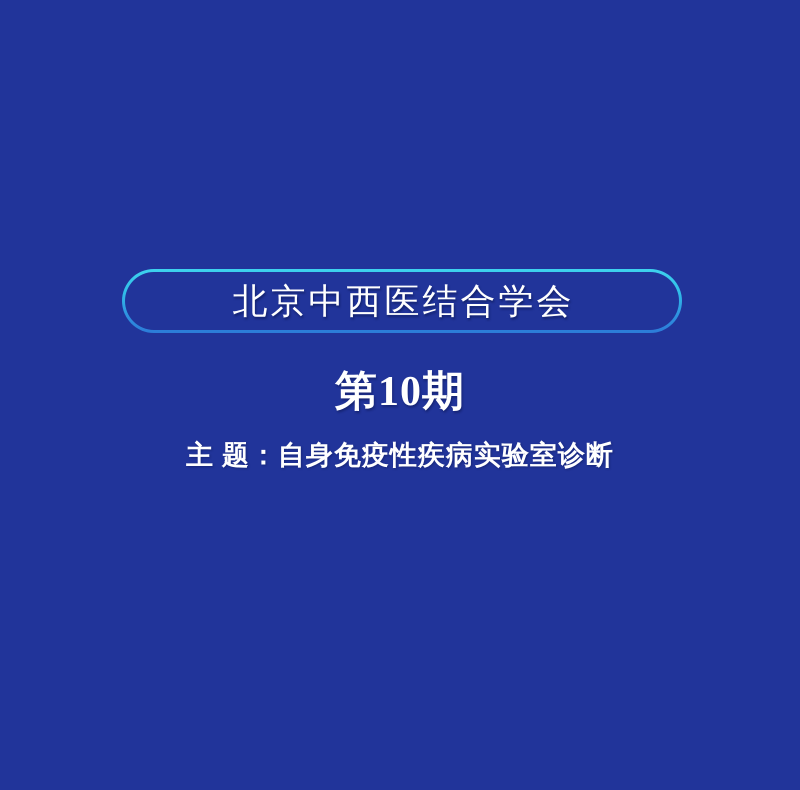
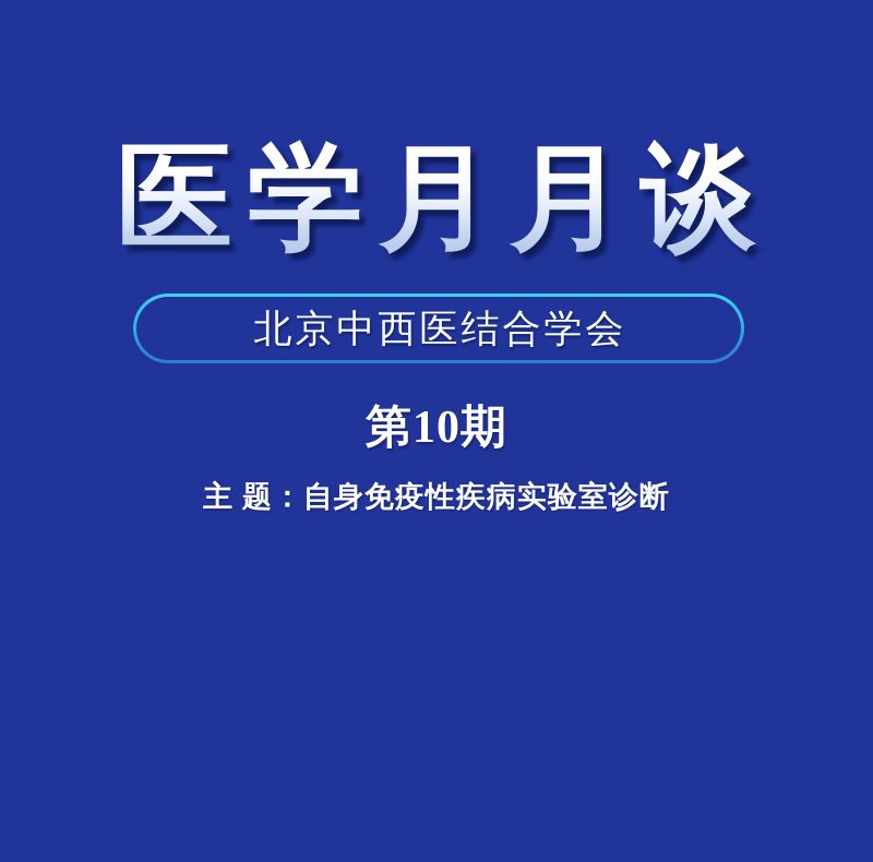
+ 医学月月谈
  北京中西医结合学会
  第10期
  主 题：自身免疫性疾病实验室诊断
